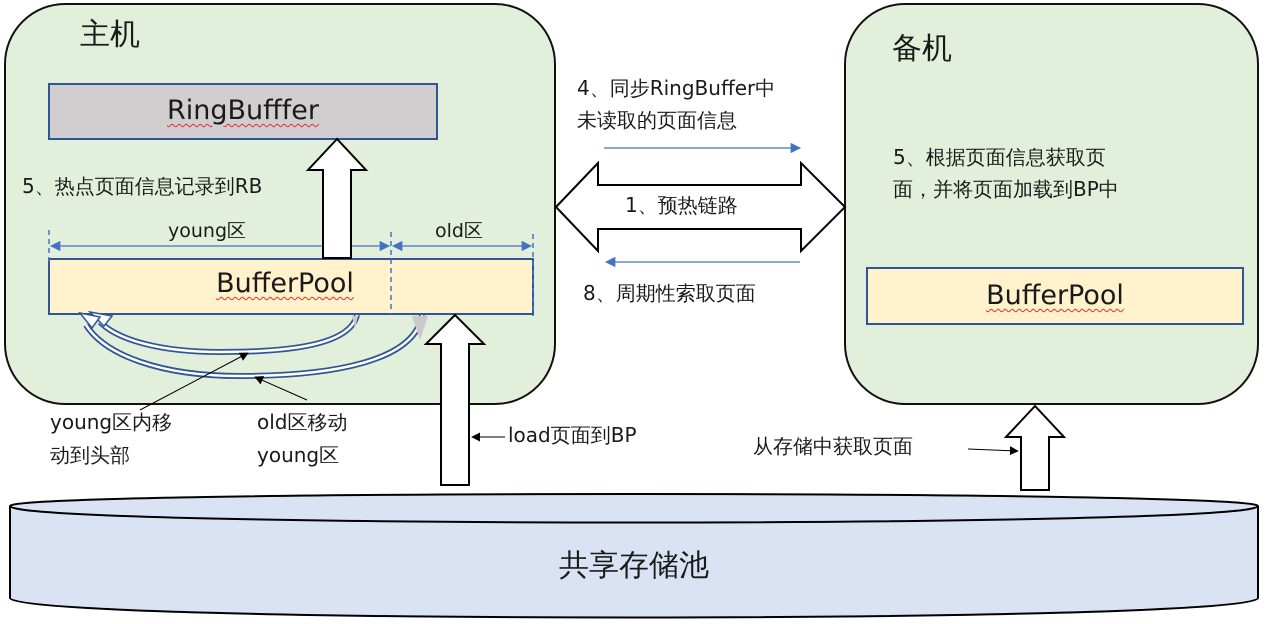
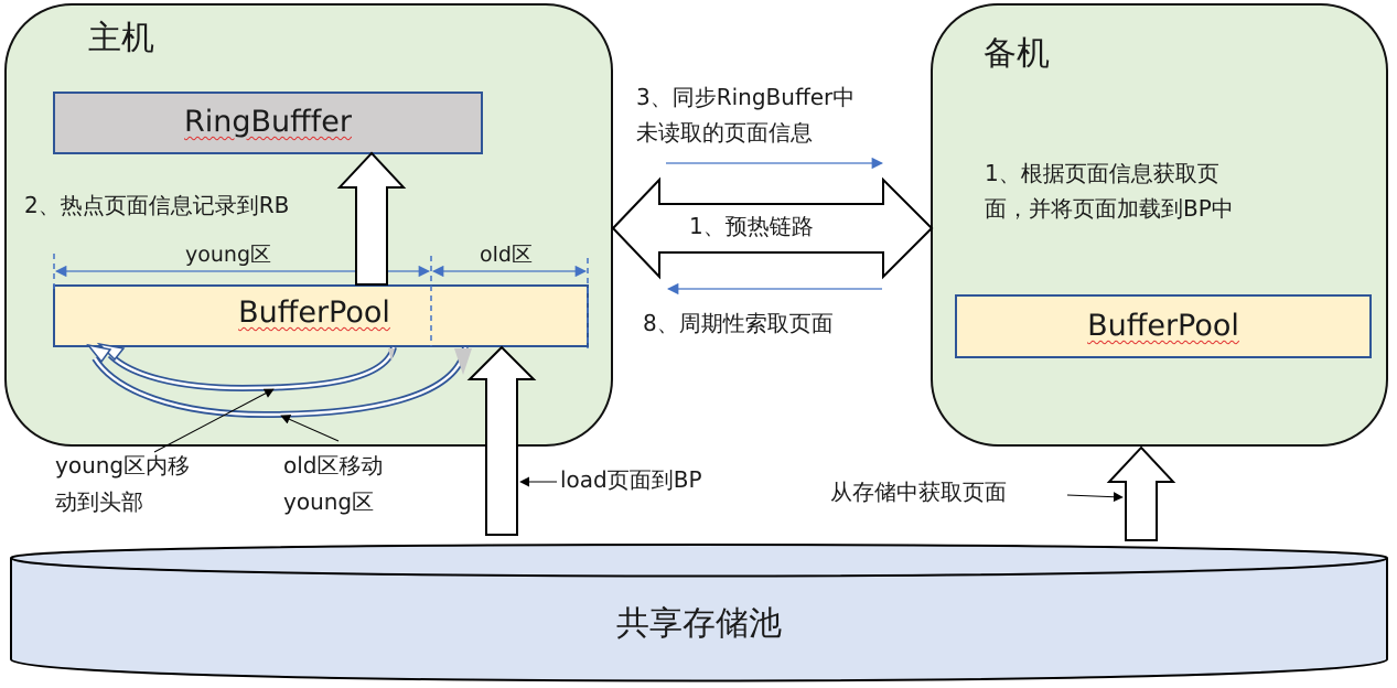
  主机
  RingBufffer
- 5、热点页面信息记录到RB
+ 2、热点页面信息记录到RB
  young区
  old区
  BufferPool
  young区内移
  动到头部
  old区移动
  young区
  load页面到BP
- 4、同步RingBuffer中
+ 3、同步RingBuffer中
  未读取的页面信息
  1、预热链路
  8、周期性索取页面
  备机
- 5、根据页面信息获取页
+ 1、根据页面信息获取页
  面，并将页面加载到BP中
  BufferPool
  从存储中获取页面
  共享存储池
